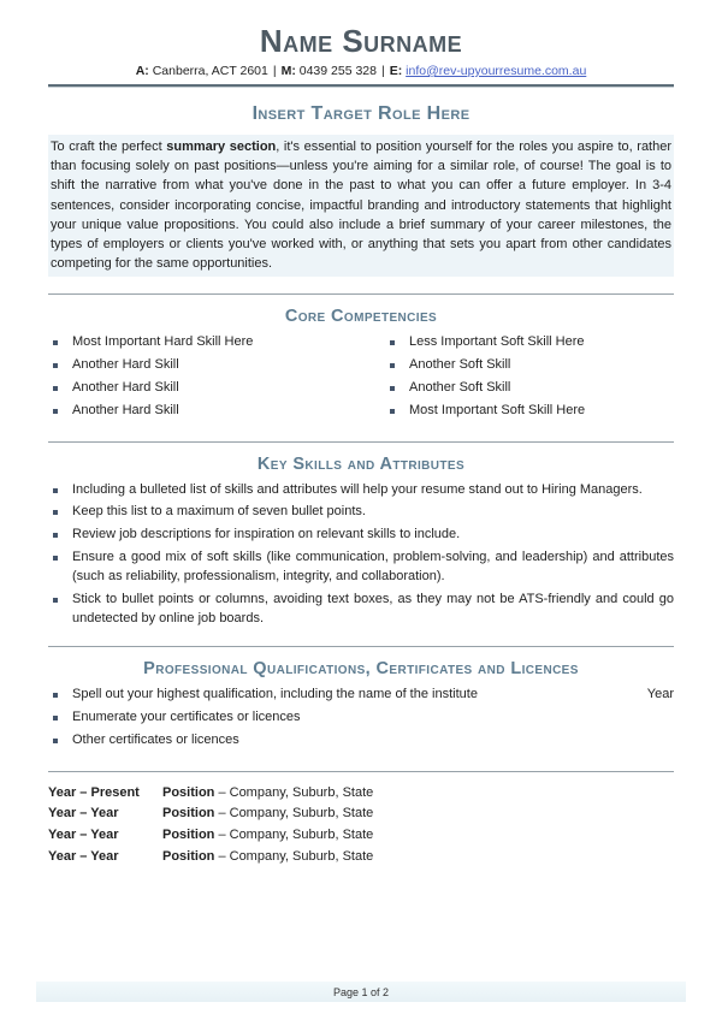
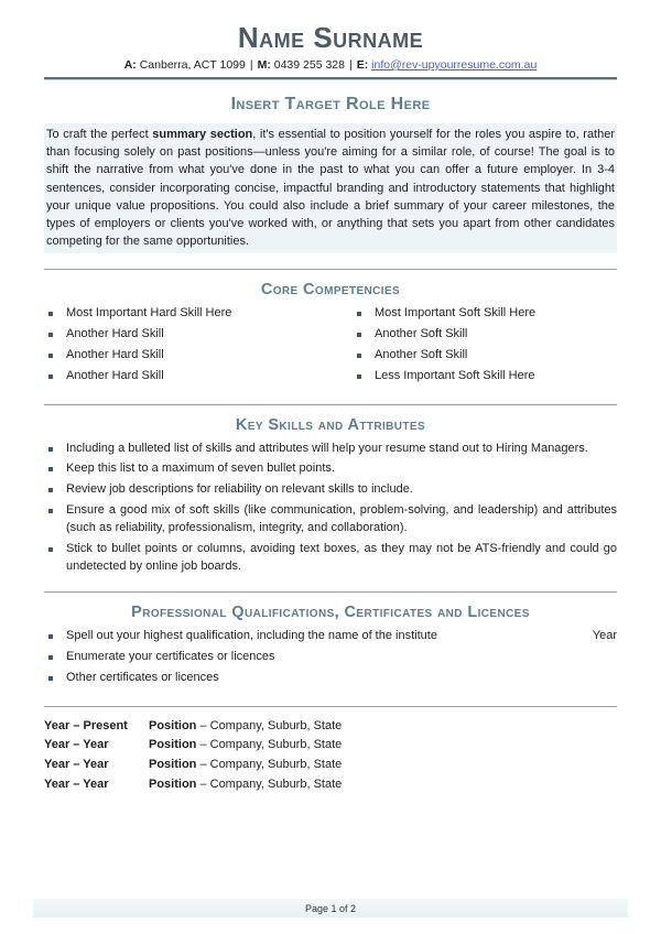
  Name Surname
- A: Canberra, ACT 2601 | M: 0439 255 328 | E: info@rev-upyourresume.com.au
+ A: Canberra, ACT 1099 | M: 0439 255 328 | E: info@rev-upyourresume.com.au
  Insert Target Role Here
  To craft the perfect summary section, it's essential to position yourself for the roles you aspire to, rather than focusing solely on past positions—unless you're aiming for a similar role, of course! The goal is to shift the narrative from what you've done in the past to what you can offer a future employer. In 3-4 sentences, consider incorporating concise, impactful branding and introductory statements that highlight your unique value propositions. You could also include a brief summary of your career milestones, the types of employers or clients you've worked with, or anything that sets you apart from other candidates competing for the same opportunities.
  Core Competencies
  Most Important Hard Skill Here
  Another Hard Skill
  Another Hard Skill
  Another Hard Skill
- Less Important Soft Skill Here
+ Most Important Soft Skill Here
  Another Soft Skill
  Another Soft Skill
- Most Important Soft Skill Here
+ Less Important Soft Skill Here
  Key Skills and Attributes
  Including a bulleted list of skills and attributes will help your resume stand out to Hiring Managers.
  Keep this list to a maximum of seven bullet points.
- Review job descriptions for inspiration on relevant skills to include.
+ Review job descriptions for reliability on relevant skills to include.
  Ensure a good mix of soft skills (like communication, problem-solving, and leadership) and attributes (such as reliability, professionalism, integrity, and collaboration).
  Stick to bullet points or columns, avoiding text boxes, as they may not be ATS-friendly and could go undetected by online job boards.
  Professional Qualifications, Certificates and Licences
  Spell out your highest qualification, including the name of the institute
  Year
  Enumerate your certificates or licences
  Other certificates or licences
  Year – Present
  Position – Company, Suburb, State
  Year – Year
  Position – Company, Suburb, State
  Year – Year
  Position – Company, Suburb, State
  Year – Year
  Position – Company, Suburb, State
  Page 1 of 2
